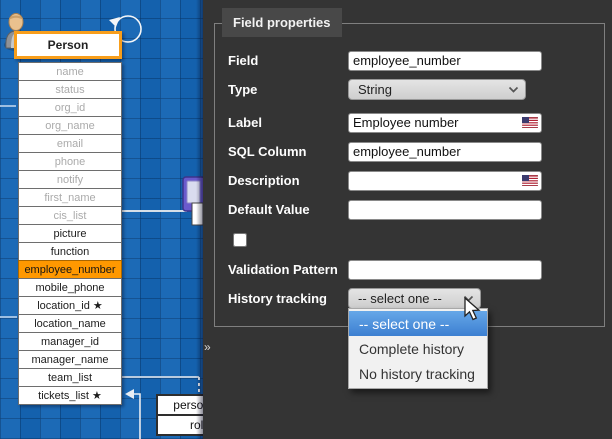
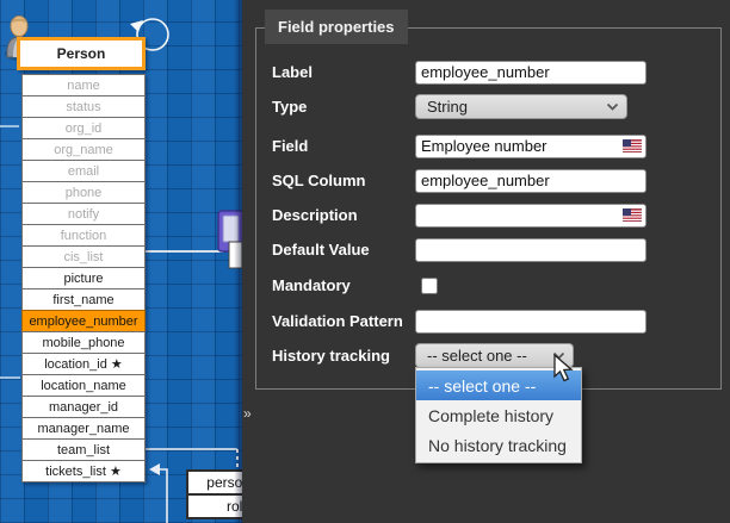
  Person
  name
  status
  org_id
  org_name
  email
  phone
  notify
- first_name
+ function
  cis_list
  picture
- function
+ first_name
  employee_number
  mobile_phone
  location_id ★
  location_name
  manager_id
  manager_name
  team_list
  tickets_list ★
  »
  Field properties
- Field
+ Label
  employee_number
  Type
  String
- Label
+ Field
  Employee number
  SQL Column
  employee_number
  Description
  Default Value
+ Mandatory
  Validation Pattern
  History tracking
  -- select one --
  -- select one --
  Complete history
  No history tracking
